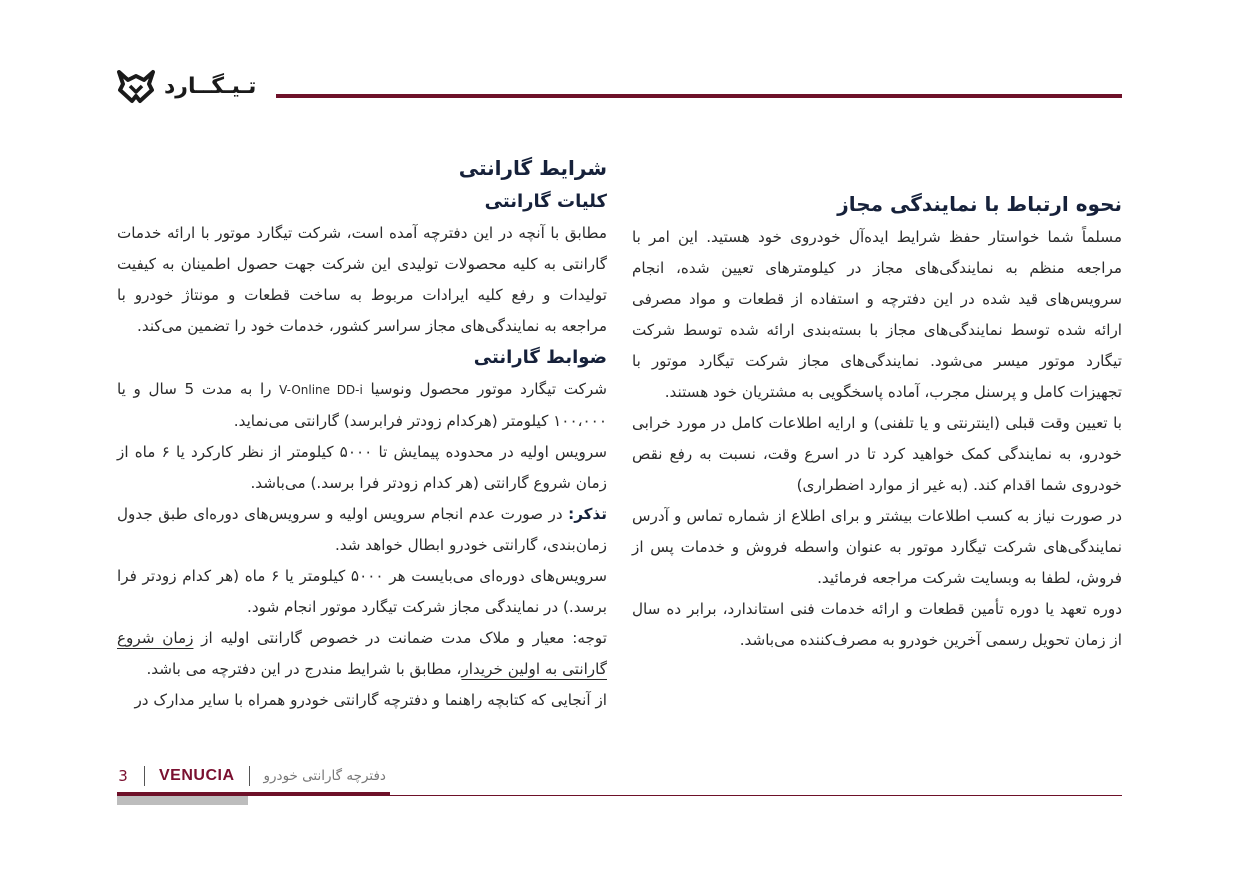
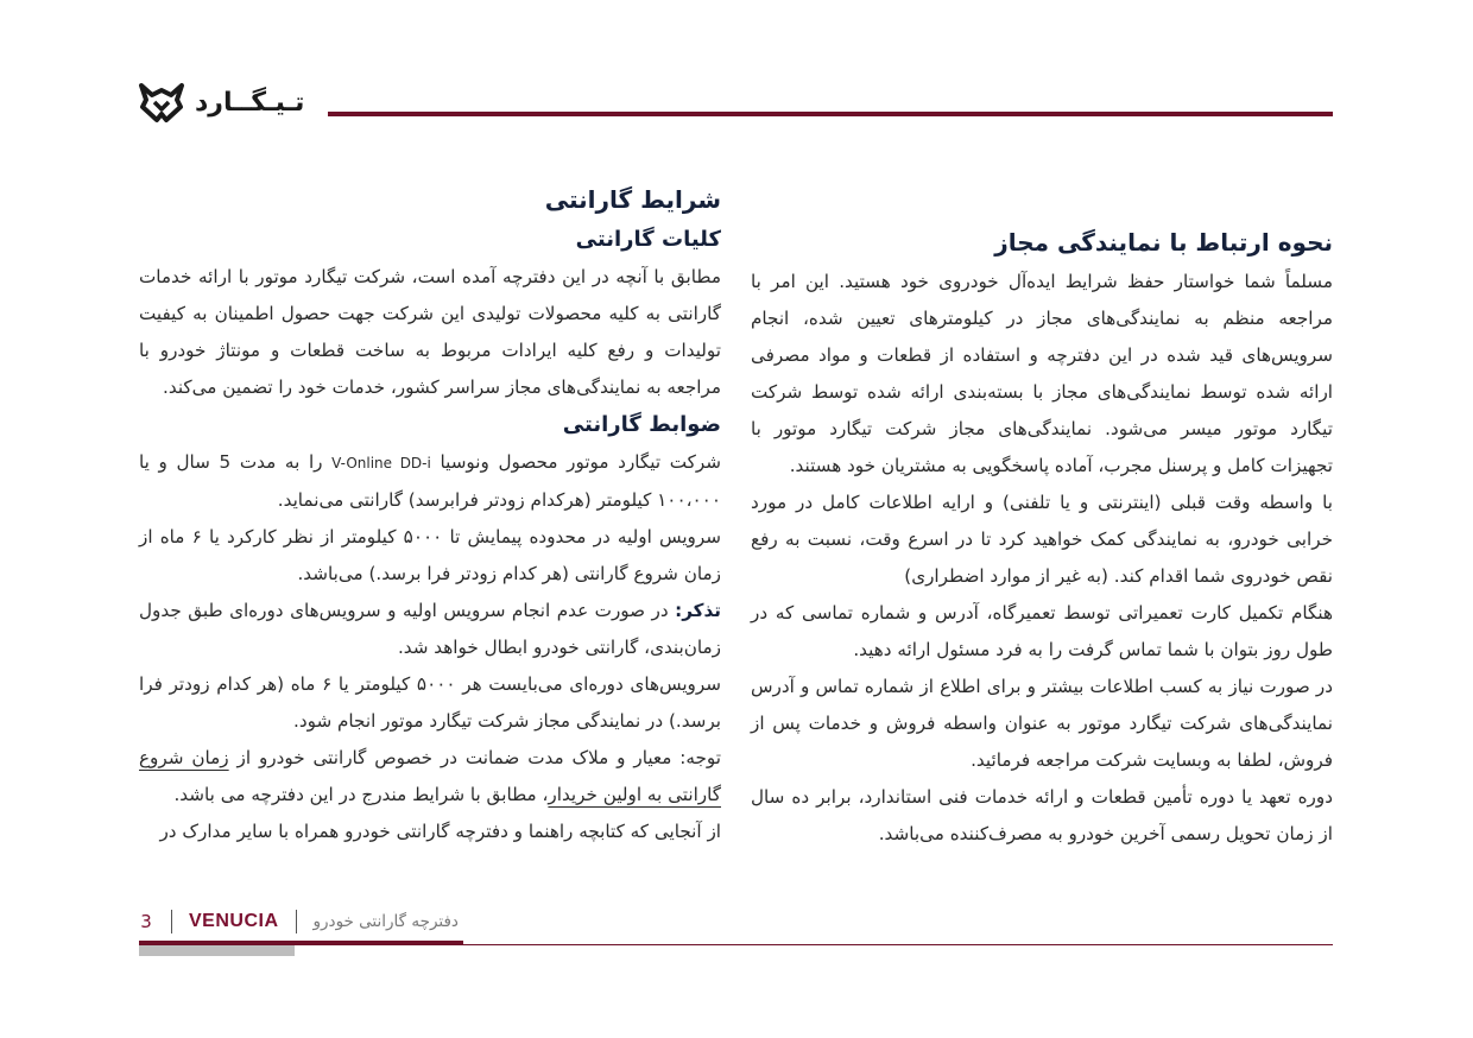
  تـیـگــارد
  نحوه ارتباط با نمایندگی مجاز
  مسلماً شما خواستار حفظ شرایط ایده‌آل خودروی خود هستید. این امر با مراجعه منظم به نمایندگی‌های مجاز در کیلومترهای تعیین شده، انجام سرویس‌های قید شده در این دفترچه و استفاده از قطعات و مواد مصرفی ارائه شده توسط نمایندگی‌های مجاز با بسته‌بندی ارائه شده توسط شرکت تیگارد موتور میسر می‌شود. نمایندگی‌های مجاز شرکت تیگارد موتور با تجهیزات کامل و پرسنل مجرب، آماده پاسخگویی به مشتریان خود هستند.
- با تعیین وقت قبلی (اینترنتی و یا تلفنی) و ارایه اطلاعات کامل در مورد خرابی خودرو، به نمایندگی کمک خواهید کرد تا در اسرع وقت، نسبت به رفع نقص خودروی شما اقدام کند. (به غیر از موارد اضطراری)
+ با واسطه وقت قبلی (اینترنتی و یا تلفنی) و ارایه اطلاعات کامل در مورد خرابی خودرو، به نمایندگی کمک خواهید کرد تا در اسرع وقت، نسبت به رفع نقص خودروی شما اقدام کند. (به غیر از موارد اضطراری)
+ هنگام تکمیل کارت تعمیراتی توسط تعمیرگاه، آدرس و شماره تماسی که در طول روز بتوان با شما تماس گرفت را به فرد مسئول ارائه دهید.
  در صورت نیاز به کسب اطلاعات بیشتر و برای اطلاع از شماره تماس و آدرس نمایندگی‌های شرکت تیگارد موتور به عنوان واسطه فروش و خدمات پس از فروش، لطفا به وبسایت شرکت مراجعه فرمائید.
  دوره تعهد یا دوره تأمین قطعات و ارائه خدمات فنی استاندارد، برابر ده سال از زمان تحویل رسمی آخرین خودرو به مصرف‌کننده می‌باشد.
  شرایط گارانتی
  کلیات گارانتی
  مطابق با آنچه در این دفترچه آمده است، شرکت تیگارد موتور با ارائه خدمات گارانتی به کلیه محصولات تولیدی این شرکت جهت حصول اطمینان به کیفیت تولیدات و رفع کلیه ایرادات مربوط به ساخت قطعات و مونتاژ خودرو با مراجعه به نمایندگی‌های مجاز سراسر کشور، خدمات خود را تضمین می‌کند.
  ضوابط گارانتی
  شرکت تیگارد موتور محصول ونوسیا V-Online DD-i را به مدت 5 سال و یا ۱۰۰،۰۰۰ کیلومتر (هرکدام زودتر فرابرسد) گارانتی می‌نماید.
  سرویس اولیه در محدوده پیمایش تا ۵۰۰۰ کیلومتر از نظر کارکرد یا ۶ ماه از زمان شروع گارانتی (هر کدام زودتر فرا برسد.) می‌باشد.
  تذکر: در صورت عدم انجام سرویس اولیه و سرویس‌های دوره‌ای طبق جدول زمان‌بندی، گارانتی خودرو ابطال خواهد شد.
  سرویس‌های دوره‌ای می‌بایست هر ۵۰۰۰ کیلومتر یا ۶ ماه (هر کدام زودتر فرا برسد.) در نمایندگی مجاز شرکت تیگارد موتور انجام شود.
- توجه: معیار و ملاک مدت ضمانت در خصوص گارانتی اولیه از زمان شروع گارانتی به اولین خریدار، مطابق با شرایط مندرج در این دفترچه می باشد.
+ توجه: معیار و ملاک مدت ضمانت در خصوص گارانتی خودرو از زمان شروع گارانتی به اولین خریدار، مطابق با شرایط مندرج در این دفترچه می باشد.
  از آنجایی که کتابچه راهنما و دفترچه گارانتی خودرو همراه با سایر مدارک در
  3
  VENUCIA
  دفترچه گارانتی خودرو
